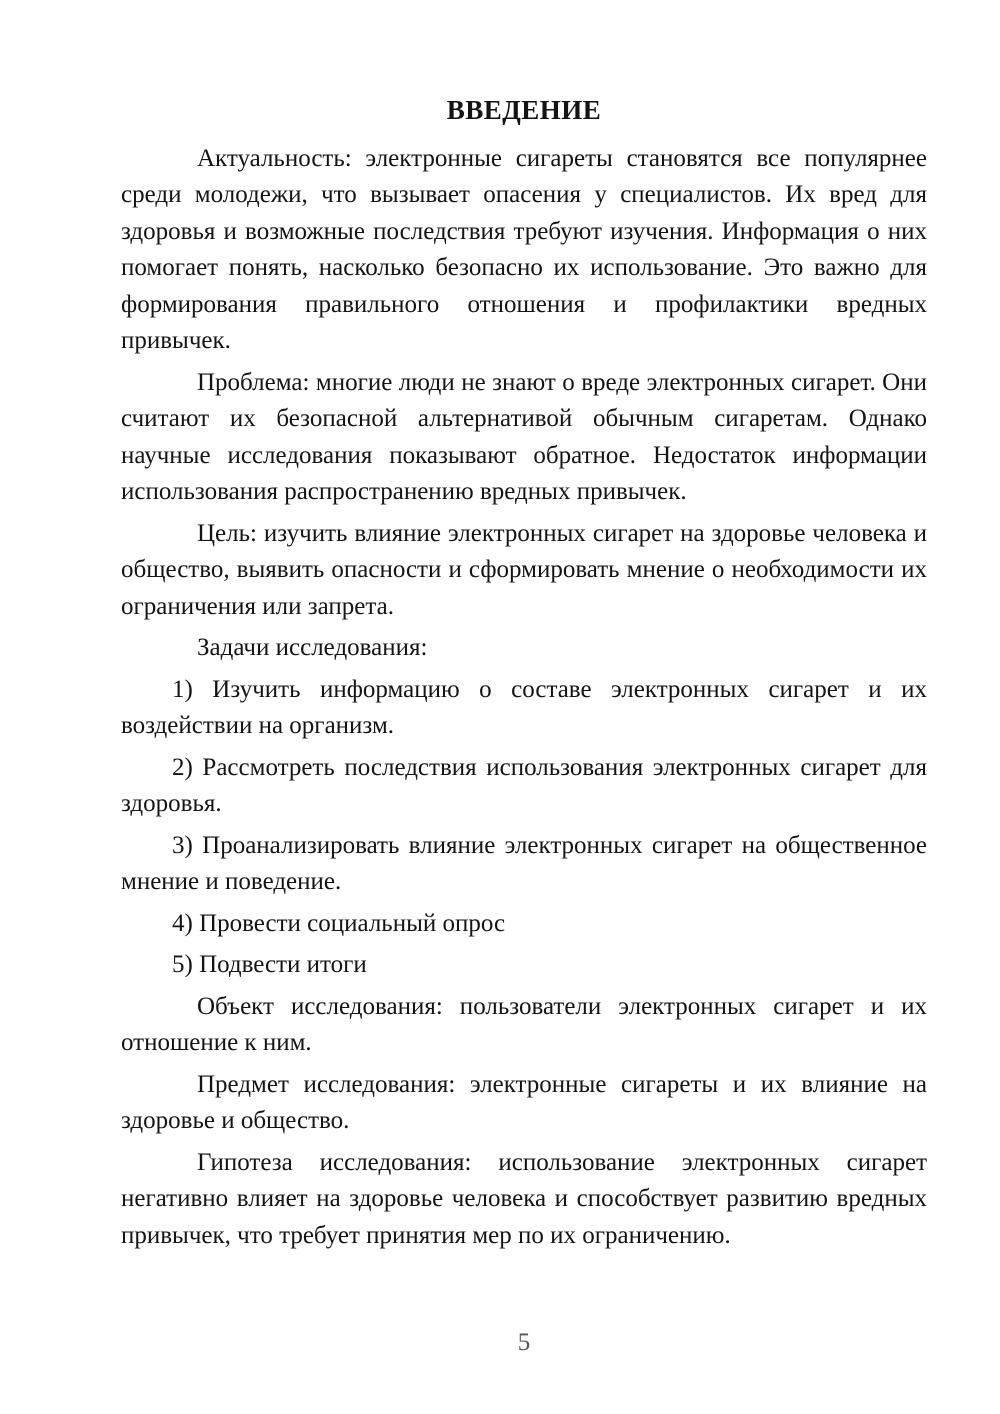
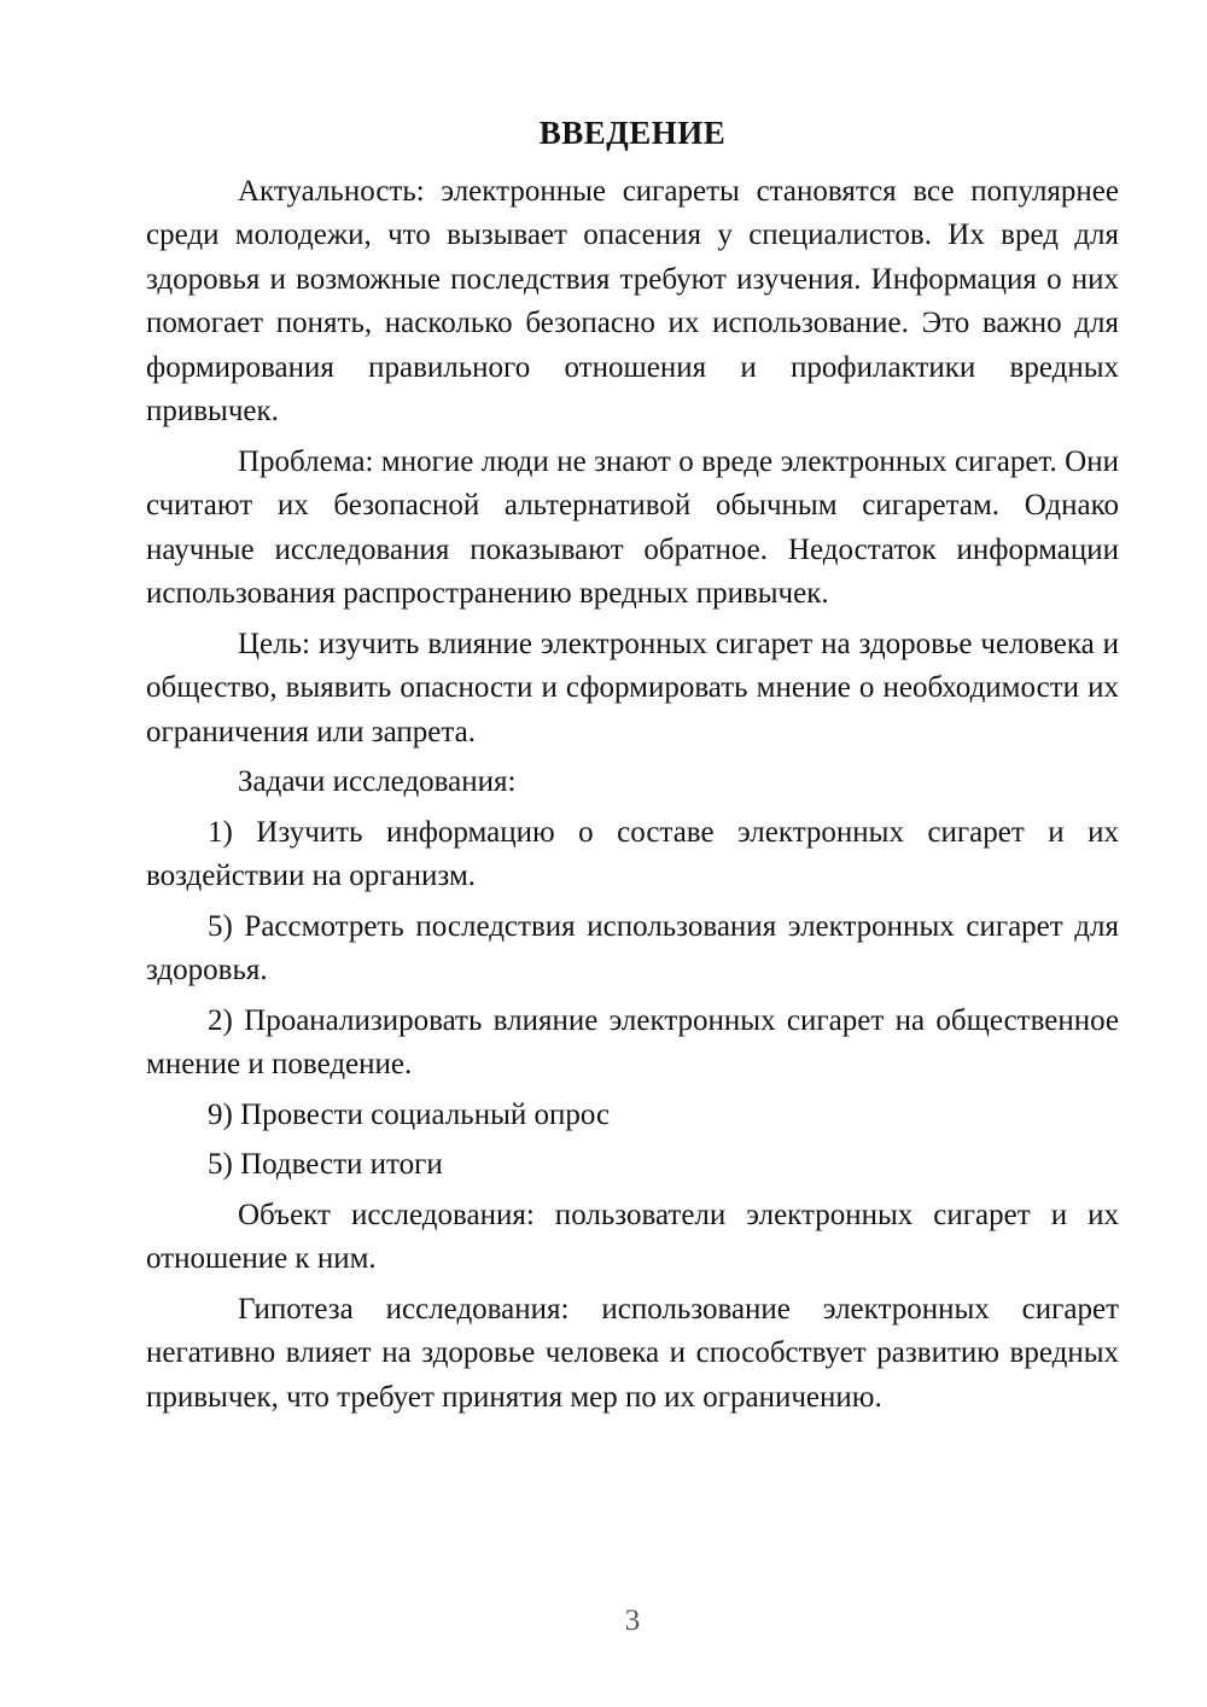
  ВВЕДЕНИЕ
  Актуальность: электронные сигареты становятся все популярнее среди молодежи, что вызывает опасения у специалистов. Их вред для здоровья и возможные последствия требуют изучения. Информация о них помогает понять, насколько безопасно их использование. Это важно для формирования правильного отношения и профилактики вредных привычек.
  Проблема: многие люди не знают о вреде электронных сигарет. Они считают их безопасной альтернативой обычным сигаретам. Однако научные исследования показывают обратное. Недостаток информации использования распространению вредных привычек.
  Цель: изучить влияние электронных сигарет на здоровье человека и общество, выявить опасности и сформировать мнение о необходимости их ограничения или запрета.
  Задачи исследования:
  1) Изучить информацию о составе электронных сигарет и их воздействии на организм.
- 2) Рассмотреть последствия использования электронных сигарет для здоровья.
+ 5) Рассмотреть последствия использования электронных сигарет для здоровья.
- 3) Проанализировать влияние электронных сигарет на общественное мнение и поведение.
+ 2) Проанализировать влияние электронных сигарет на общественное мнение и поведение.
- 4) Провести социальный опрос
+ 9) Провести социальный опрос
  5) Подвести итоги
  Объект исследования: пользователи электронных сигарет и их отношение к ним.
- Предмет исследования: электронные сигареты и их влияние на здоровье и общество.
  Гипотеза исследования: использование электронных сигарет негативно влияет на здоровье человека и способствует развитию вредных привычек, что требует принятия мер по их ограничению.
- 5
+ 3
